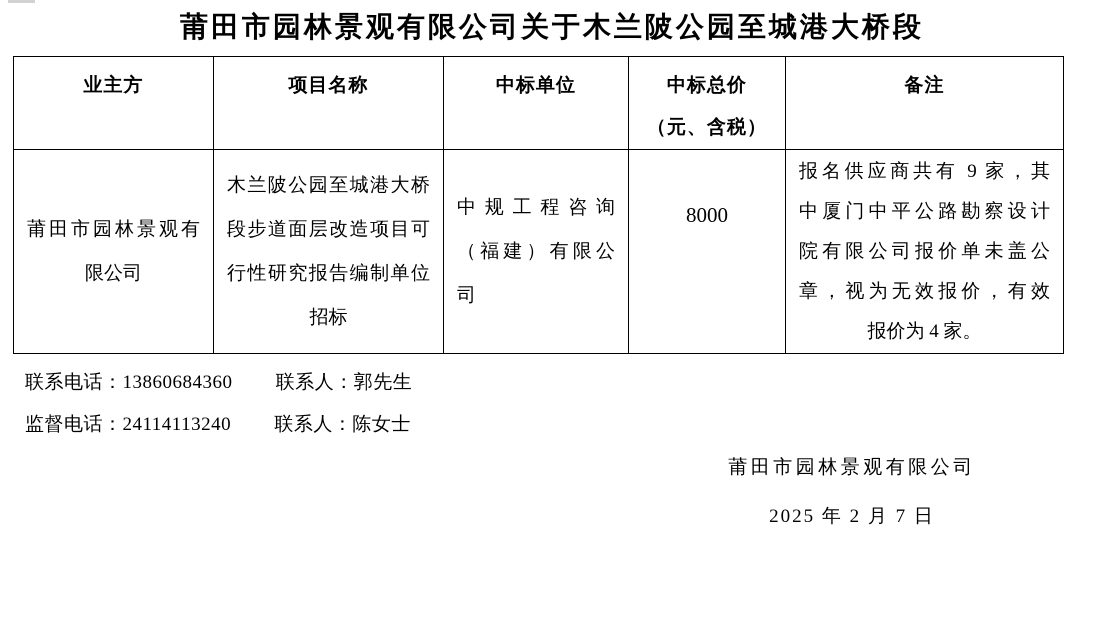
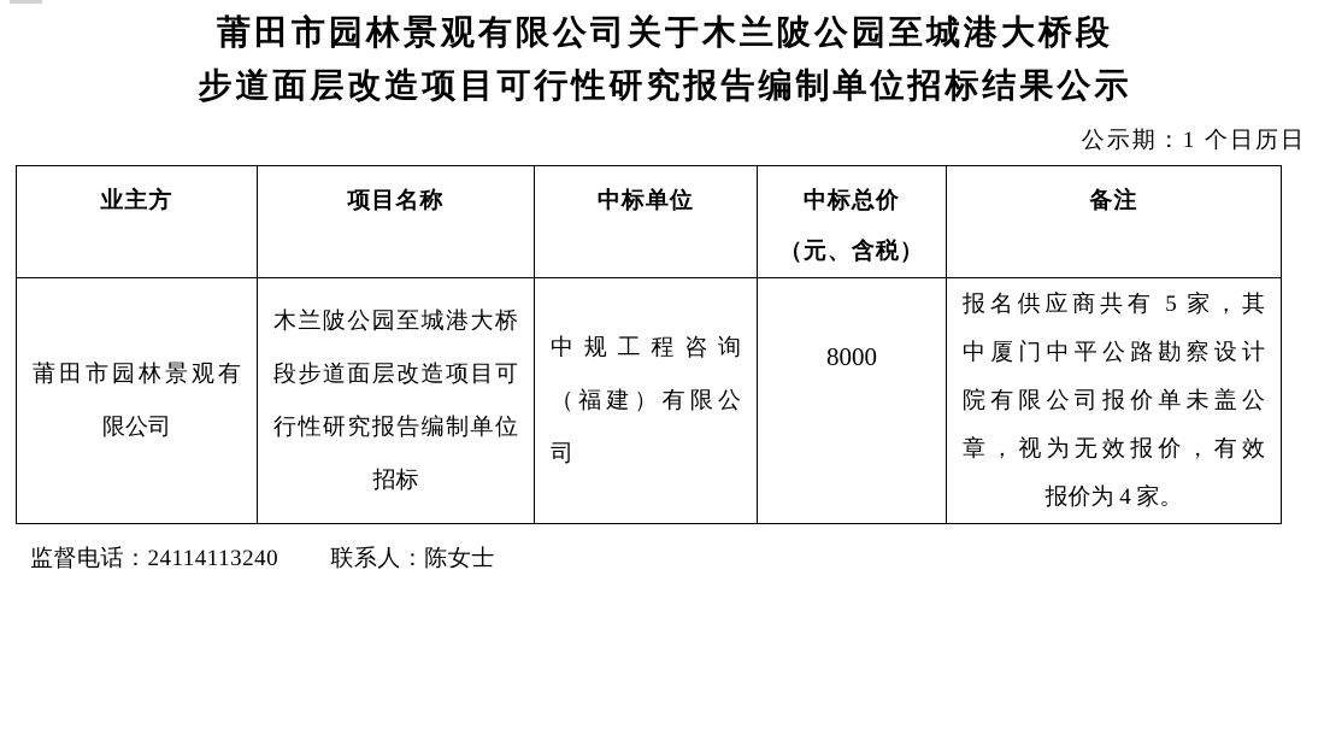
  莆田市园林景观有限公司关于木兰陂公园至城港大桥段
+ 步道面层改造项目可行性研究报告编制单位招标结果公示
+ 公示期：1 个日历日
  业主方	项目名称	中标单位	中标总价 （元、含税）	备注
- 莆田市园林景观有 限公司	木兰陂公园至城港大桥 段步道面层改造项目可 行性研究报告编制单位 招标	中规工程咨询 （福建）有限公 司	8000	报名供应商共有 9 家，其 中厦门中平公路勘察设计 院有限公司报价单未盖公 章，视为无效报价，有效 报价为 4 家。
+ 莆田市园林景观有 限公司	木兰陂公园至城港大桥 段步道面层改造项目可 行性研究报告编制单位 招标	中规工程咨询 （福建）有限公 司	8000	报名供应商共有 5 家，其 中厦门中平公路勘察设计 院有限公司报价单未盖公 章，视为无效报价，有效 报价为 4 家。
- 联系电话：13860684360 联系人：郭先生
  监督电话：24114113240 联系人：陈女士
- 莆田市园林景观有限公司
- 2025 年 2 月 7 日
